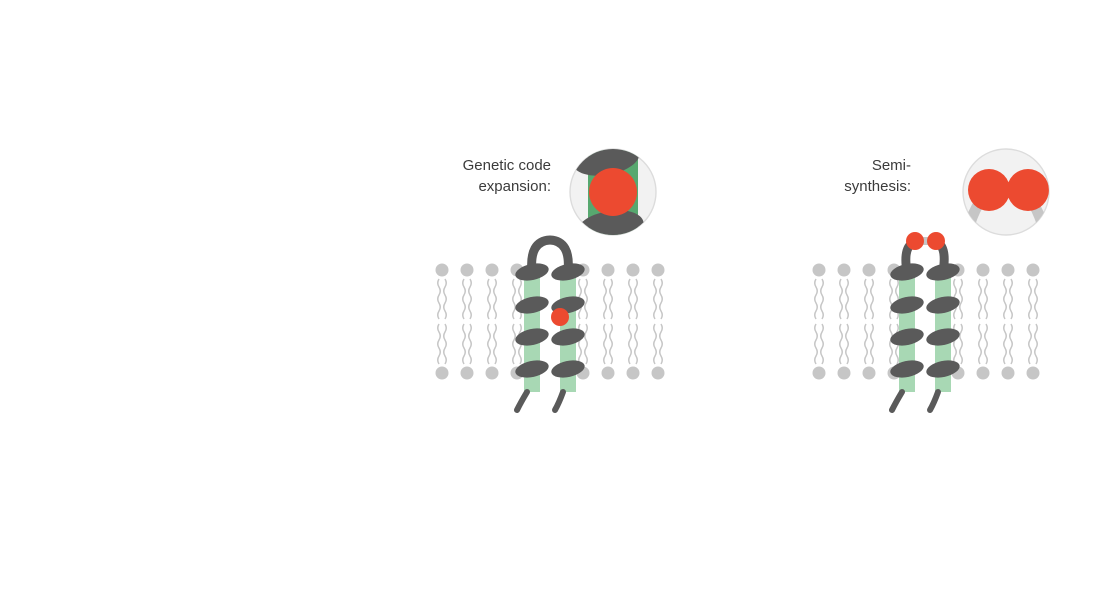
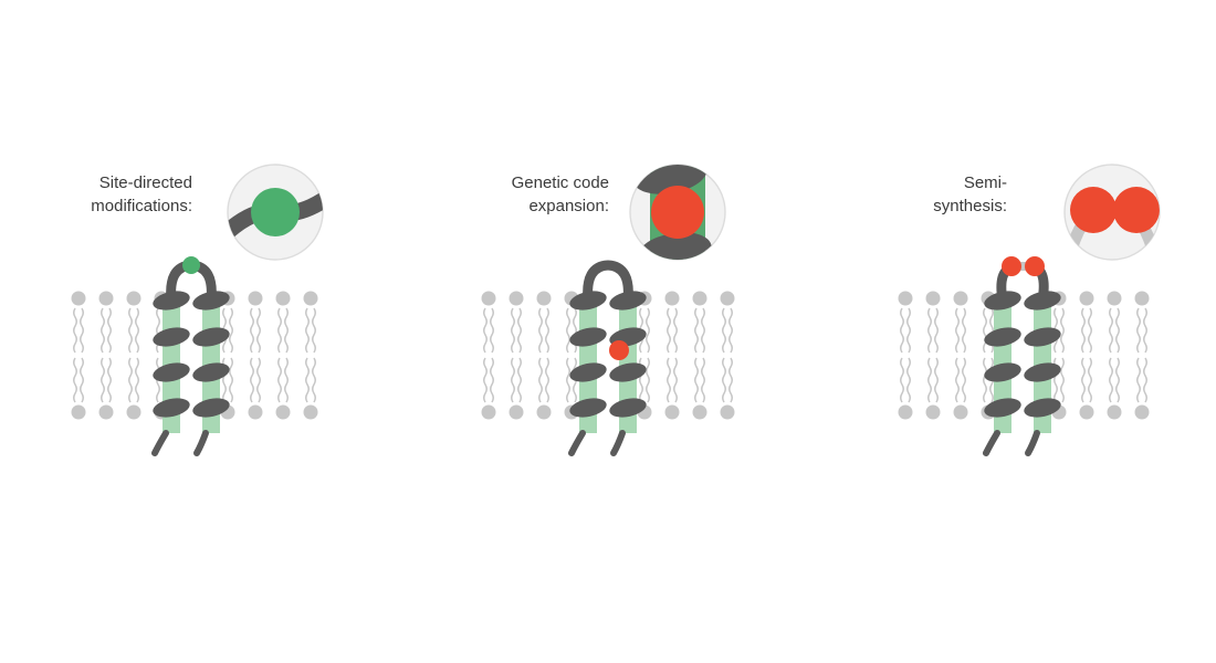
+ Site-directed
+ modifications:
  Genetic code
  expansion:
  Semi-
  synthesis:
